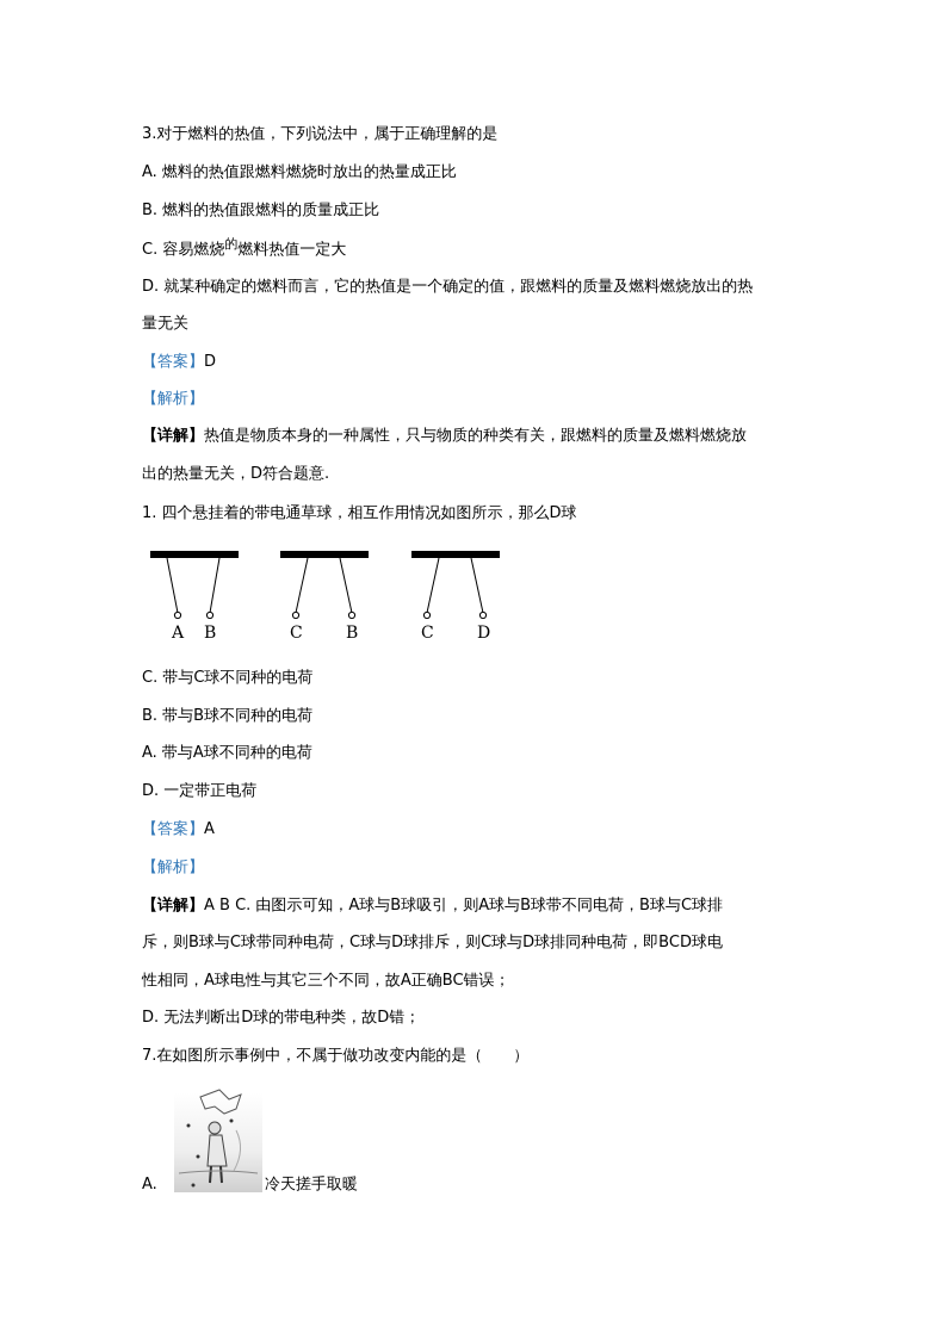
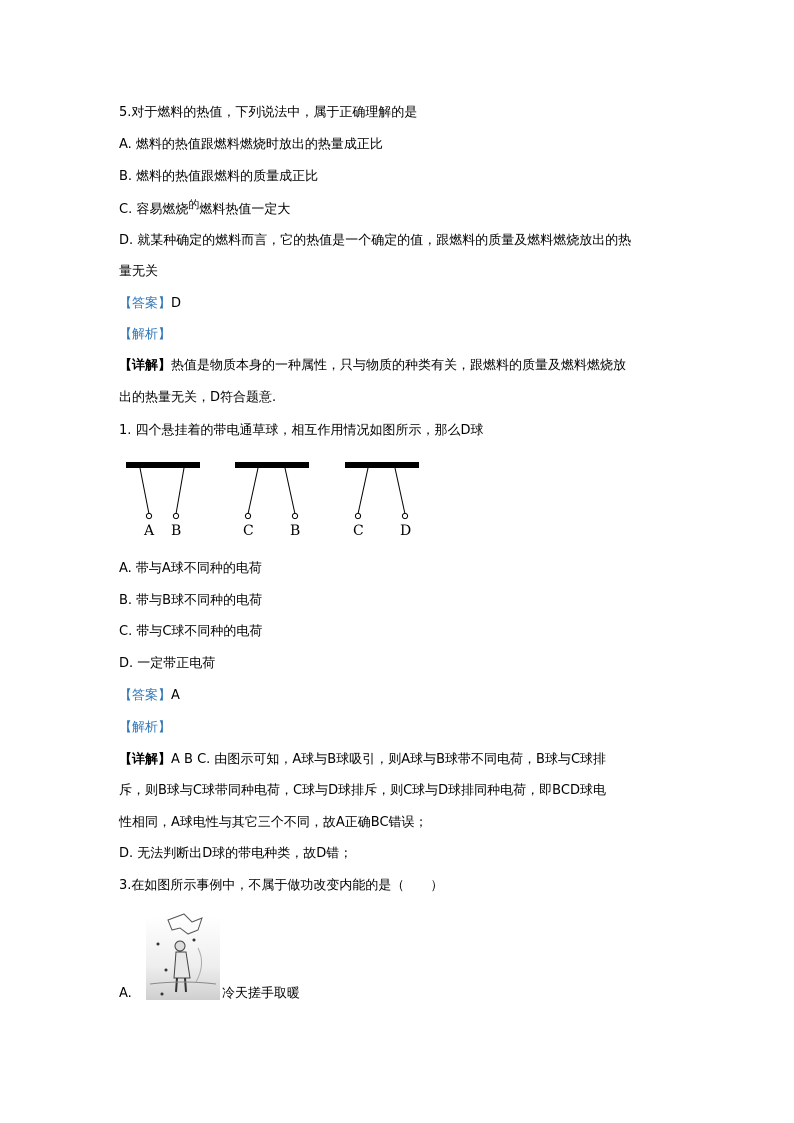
- 3.对于燃料的热值，下列说法中，属于正确理解的是
+ 5.对于燃料的热值，下列说法中，属于正确理解的是
  A. 燃料的热值跟燃料燃烧时放出的热量成正比
  B. 燃料的热值跟燃料的质量成正比
  C. 容易燃烧的燃料热值一定大
  D. 就某种确定的燃料而言，它的热值是一个确定的值，跟燃料的质量及燃料燃烧放出的热
  量无关
  【答案】D
  【解析】
  【详解】热值是物质本身的一种属性，只与物质的种类有关，跟燃料的质量及燃料燃烧放
  出的热量无关，D符合题意.
  1. 四个悬挂着的带电通草球，相互作用情况如图所示，那么D球
  A
  B
  C
  B
  C
  D
- C. 带与C球不同种的电荷
+ A. 带与A球不同种的电荷
  B. 带与B球不同种的电荷
- A. 带与A球不同种的电荷
+ C. 带与C球不同种的电荷
  D. 一定带正电荷
  【答案】A
  【解析】
  【详解】A B C. 由图示可知，A球与B球吸引，则A球与B球带不同电荷，B球与C球排
  斥，则B球与C球带同种电荷，C球与D球排斥，则C球与D球排同种电荷，即BCD球电
  性相同，A球电性与其它三个不同，故A正确BC错误；
  D. 无法判断出D球的带电种类，故D错；
- 7.在如图所示事例中，不属于做功改变内能的是（ ）
+ 3.在如图所示事例中，不属于做功改变内能的是（ ）
  A.
  冷天搓手取暖
